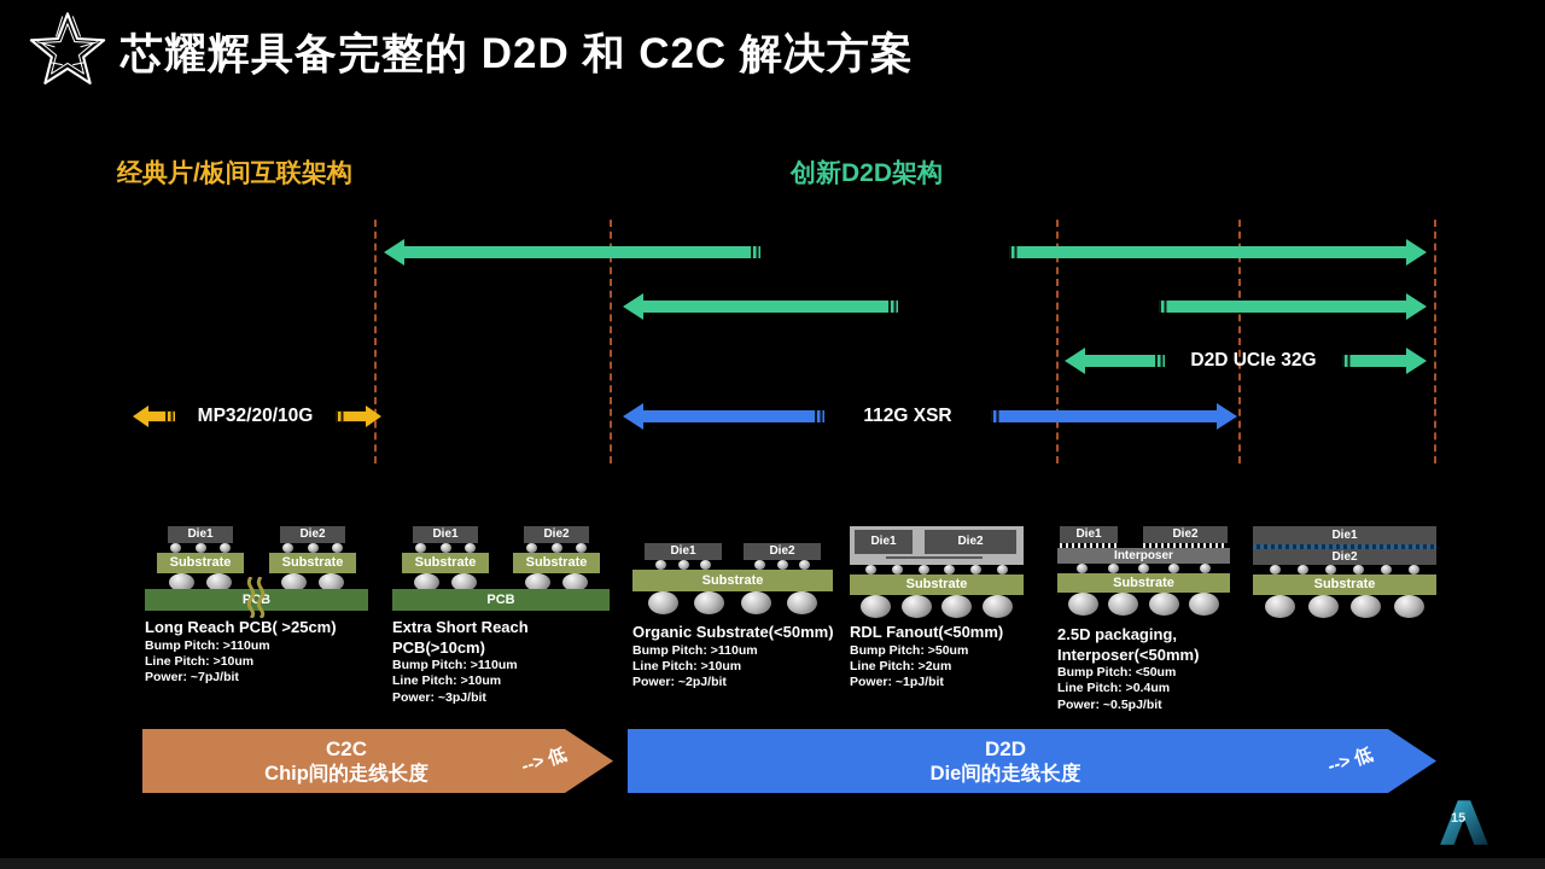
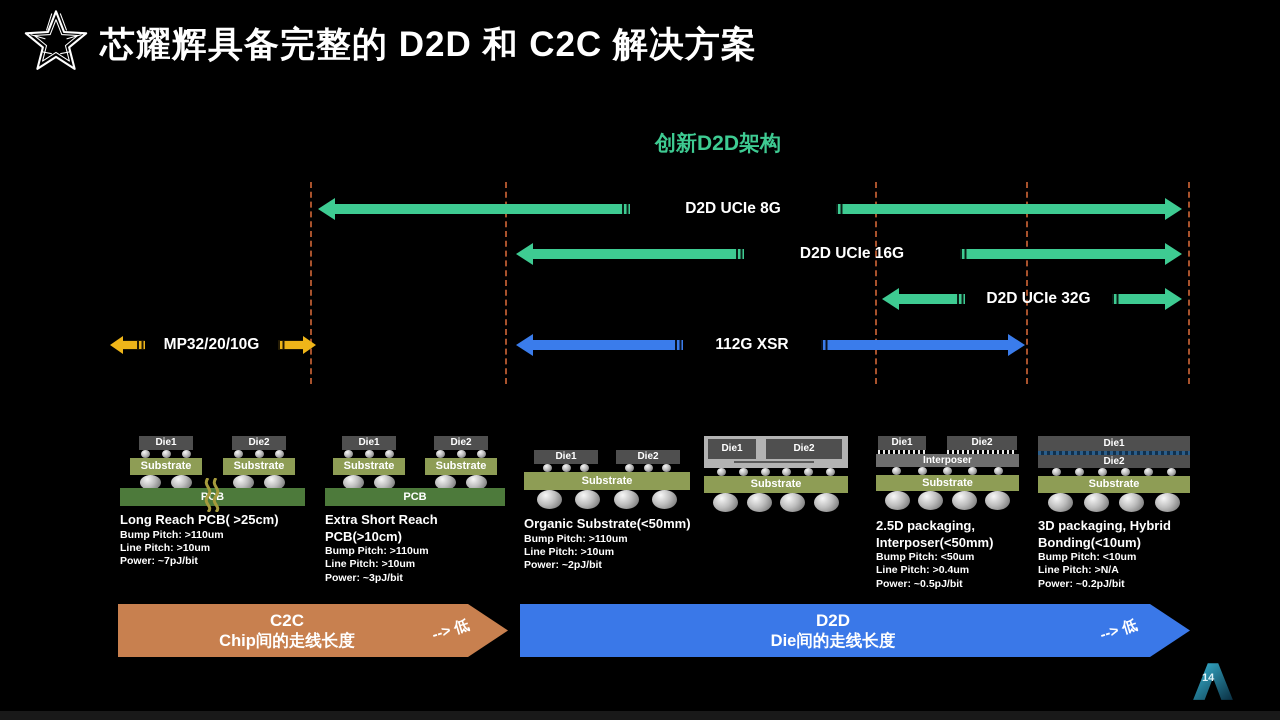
  芯耀辉具备完整的 D2D 和 C2C 解决方案
- 经典片/板间互联架构
  创新D2D架构
+ D2D UCIe 8G
+ D2D UCIe 16G
  D2D UCIe 32G
  MP32/20/10G
  112G XSR
  Die1
  Substrate
  Die2
  Substrate
  PCB
  Long Reach PCB( >25cm)
  Bump Pitch: >110um
  Line Pitch: >10um
  Power: ~7pJ/bit
  Die1
  Substrate
  Die2
  Substrate
  PCB
  Extra Short Reach PCB(>10cm)
  Bump Pitch: >110um
  Line Pitch: >10um
  Power: ~3pJ/bit
  Die1
  Die2
  Substrate
  Organic Substrate(<50mm)
  Bump Pitch: >110um
  Line Pitch: >10um
  Power: ~2pJ/bit
  Die1
  Die2
  Substrate
- RDL Fanout(<50mm)
- Bump Pitch: >50um
- Line Pitch: >2um
- Power: ~1pJ/bit
  Die1
  Die2
  Interposer
  Substrate
  2.5D packaging, Interposer(<50mm)
  Bump Pitch: <50um
  Line Pitch: >0.4um
  Power: ~0.5pJ/bit
  Die1
  Die2
  Substrate
+ 3D packaging, Hybrid Bonding(<10um)
+ Bump Pitch: <10um
+ Line Pitch: >N/A
+ Power: ~0.2pJ/bit
  C2C
  Chip间的走线长度
  D2D
  Die间的走线长度
- 15
+ 14
